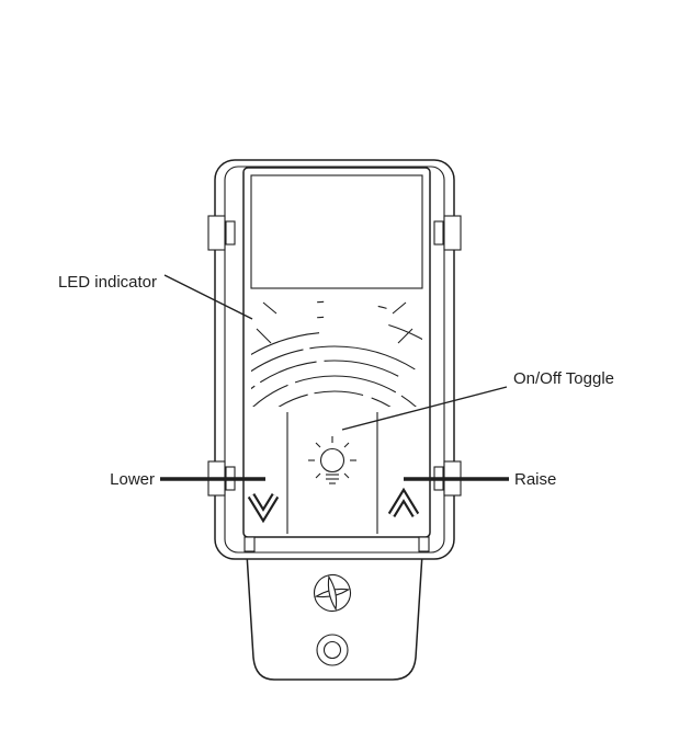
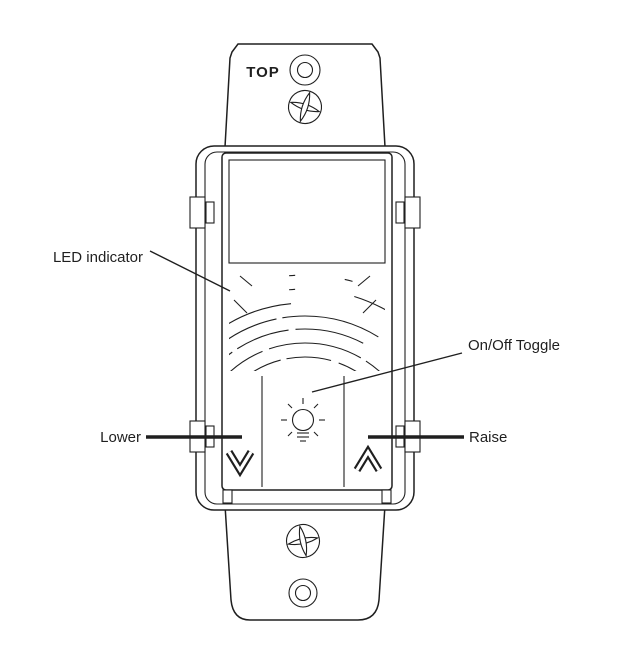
+ TOP
  LED indicator
  On/Off Toggle
  Lower
  Raise
